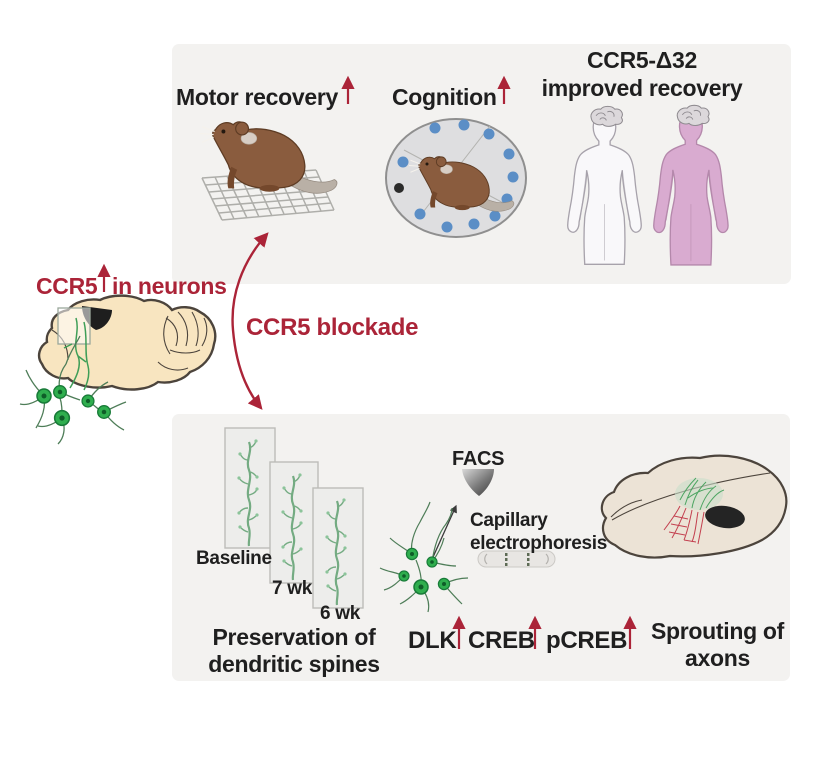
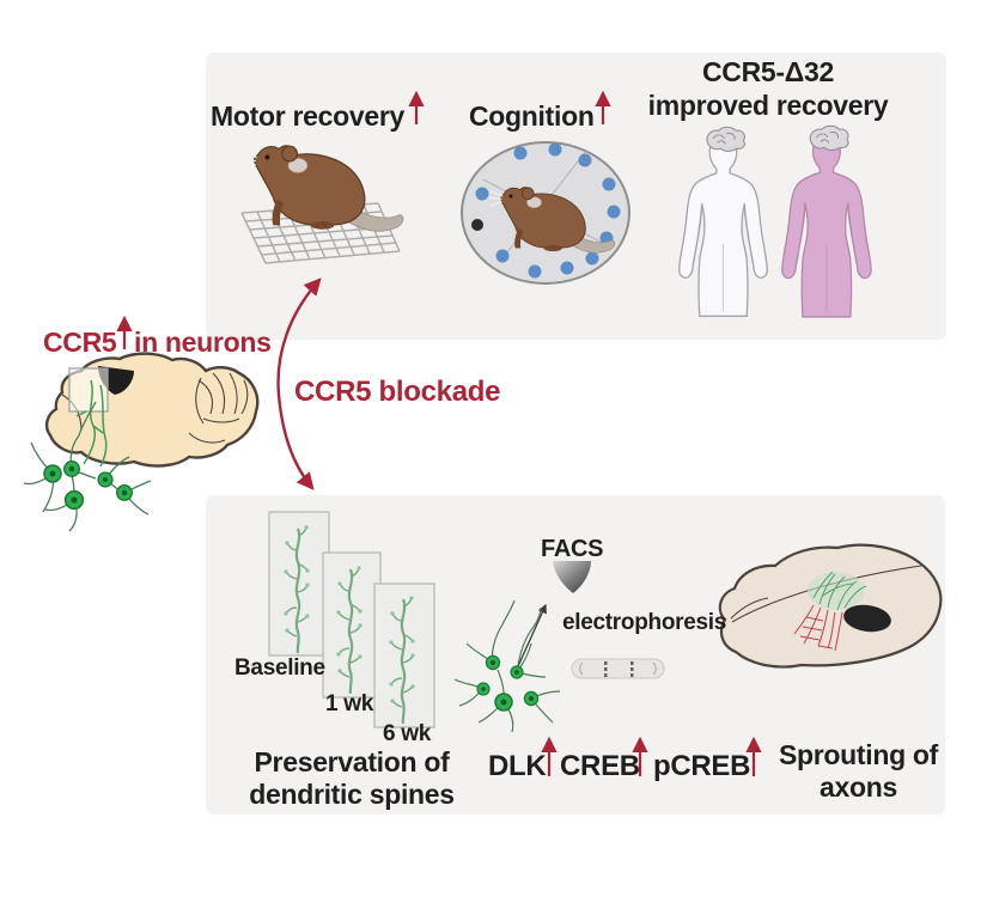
  Motor recovery
  Cognition
  CCR5-Δ32
  improved recovery
  CCR5
  in neurons
  CCR5 blockade
  Baseline
- 7 wk
+ 1 wk
  6 wk
  Preservation of
  dendritic spines
  FACS
- Capillary
  electrophoresis
  DLK
  CREB
  pCREB
  Sprouting of
  axons
